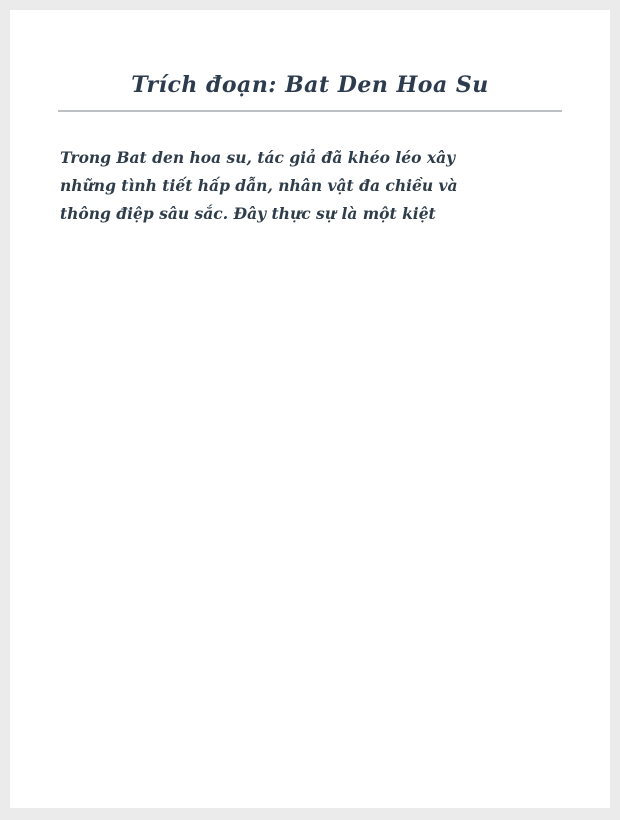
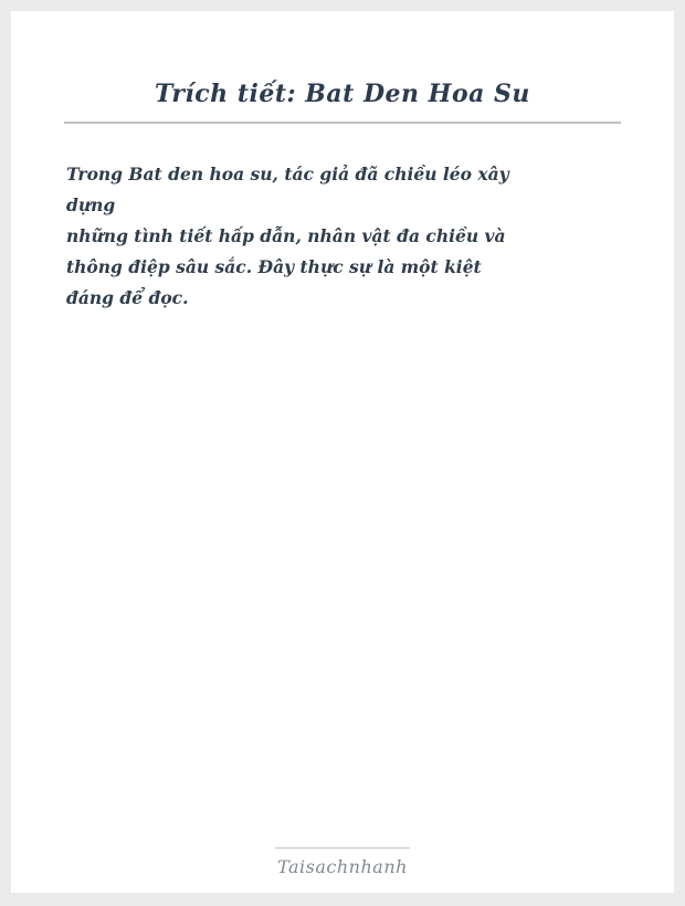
- Trích đoạn: Bat Den Hoa Su
+ Trích tiết: Bat Den Hoa Su
- Trong Bat den hoa su, tác giả đã khéo léo xây
+ Trong Bat den hoa su, tác giả đã chiều léo xây
+ dựng
  những tình tiết hấp dẫn, nhân vật đa chiều và
  thông điệp sâu sắc. Đây thực sự là một kiệt
+ đáng để đọc.
+ Taisachnhanh
